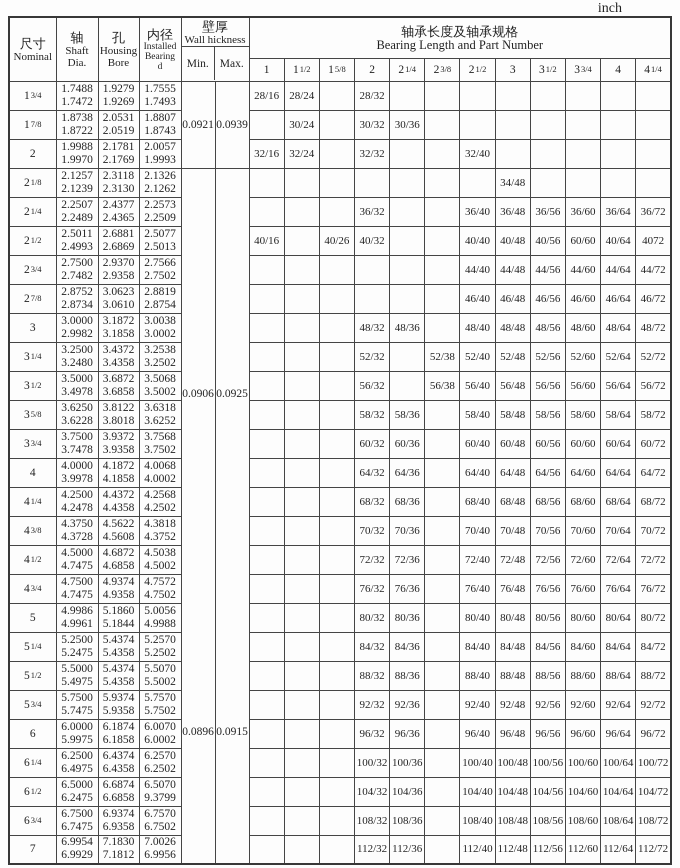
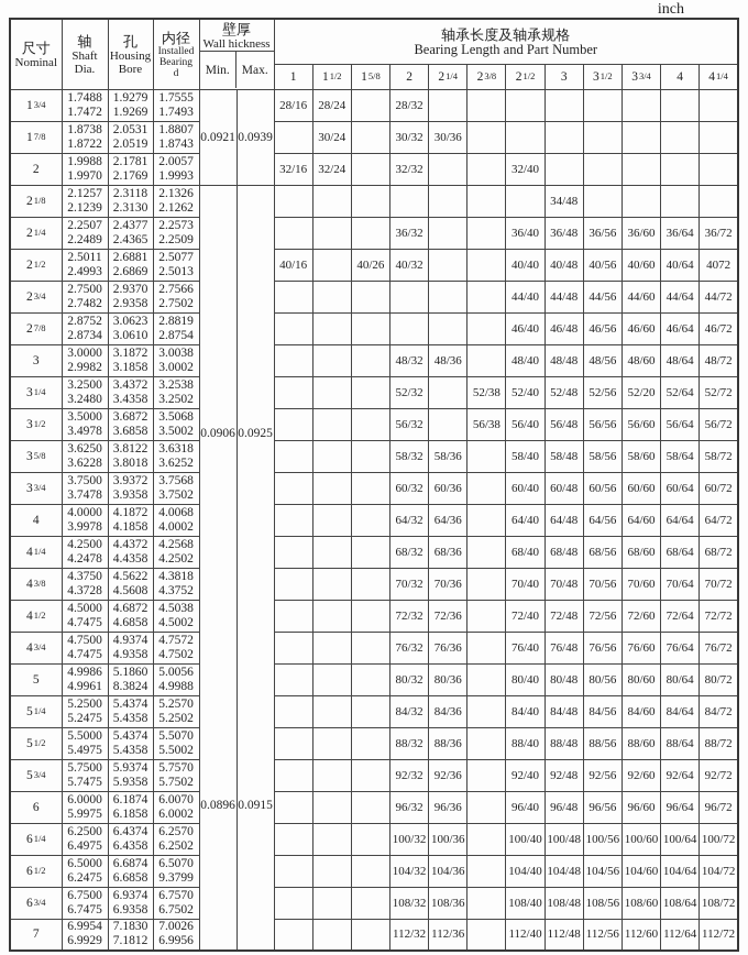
  inch
  尺寸 Nominal	轴 Shaft Dia.	孔 Housing Bore	内径 Installed Bearing d	壁厚 Wall hickness Min. Max.	轴承长度及轴承规格 Bearing Length and Part Number
  1	11/2	15/8	2	21/4	23/8	21/2	3	31/2	33/4	4	41/4
  13/4	1.74881.7472	1.92791.9269	1.75551.7493	0.0921	0.0939	28/16	28/24		28/32
  17/8	1.87381.8722	2.05312.0519	1.88071.8743		30/24		30/32	30/36
  2	1.99881.9970	2.17812.1769	2.00571.9993	32/16	32/24		32/32			32/40
  21/8	2.12572.1239	2.31182.3130	2.13262.1262	0.0906	0.0925								34/48
  21/4	2.25072.2489	2.43772.4365	2.25732.2509				36/32			36/40	36/48	36/56	36/60	36/64	36/72
- 21/2	2.50112.4993	2.68812.6869	2.50772.5013	40/16		40/26	40/32			40/40	40/48	40/56	60/60	40/64	4072
+ 21/2	2.50112.4993	2.68812.6869	2.50772.5013	40/16		40/26	40/32			40/40	40/48	40/56	40/60	40/64	4072
  23/4	2.75002.7482	2.93702.9358	2.75662.7502							44/40	44/48	44/56	44/60	44/64	44/72
  27/8	2.87522.8734	3.06233.0610	2.88192.8754							46/40	46/48	46/56	46/60	46/64	46/72
  3	3.00002.9982	3.18723.1858	3.00383.0002				48/32	48/36		48/40	48/48	48/56	48/60	48/64	48/72
- 31/4	3.25003.2480	3.43723.4358	3.25383.2502				52/32		52/38	52/40	52/48	52/56	52/60	52/64	52/72
+ 31/4	3.25003.2480	3.43723.4358	3.25383.2502				52/32		52/38	52/40	52/48	52/56	52/20	52/64	52/72
  31/2	3.50003.4978	3.68723.6858	3.50683.5002				56/32		56/38	56/40	56/48	56/56	56/60	56/64	56/72
  35/8	3.62503.6228	3.81223.8018	3.63183.6252				58/32	58/36		58/40	58/48	58/56	58/60	58/64	58/72
  33/4	3.75003.7478	3.93723.9358	3.75683.7502				60/32	60/36		60/40	60/48	60/56	60/60	60/64	60/72
  4	4.00003.9978	4.18724.1858	4.00684.0002				64/32	64/36		64/40	64/48	64/56	64/60	64/64	64/72
  41/4	4.25004.2478	4.43724.4358	4.25684.2502				68/32	68/36		68/40	68/48	68/56	68/60	68/64	68/72
  43/8	4.37504.3728	4.56224.5608	4.38184.3752				70/32	70/36		70/40	70/48	70/56	70/60	70/64	70/72
  41/2	4.50004.7475	4.68724.6858	4.50384.5002				72/32	72/36		72/40	72/48	72/56	72/60	72/64	72/72
  43/4	4.75004.7475	4.93744.9358	4.75724.7502				76/32	76/36		76/40	76/48	76/56	76/60	76/64	76/72
- 5	4.99864.9961	5.18605.1844	5.00564.9988				80/32	80/36		80/40	80/48	80/56	80/60	80/64	80/72
+ 5	4.99864.9961	5.18608.3824	5.00564.9988				80/32	80/36		80/40	80/48	80/56	80/60	80/64	80/72
  51/4	5.25005.2475	5.43745.4358	5.25705.2502				84/32	84/36		84/40	84/48	84/56	84/60	84/64	84/72
  51/2	5.50005.4975	5.43745.4358	5.50705.5002				88/32	88/36		88/40	88/48	88/56	88/60	88/64	88/72
  53/4	5.75005.7475	5.93745.9358	5.75705.7502				92/32	92/36		92/40	92/48	92/56	92/60	92/64	92/72
  6	6.00005.9975	6.18746.1858	6.00706.0002	0.0896	0.0915				96/32	96/36		96/40	96/48	96/56	96/60	96/64	96/72
  61/4	6.25006.4975	6.43746.4358	6.25706.2502				100/32	100/36		100/40	100/48	100/56	100/60	100/64	100/72
  61/2	6.50006.2475	6.68746.6858	6.50709.3799				104/32	104/36		104/40	104/48	104/56	104/60	104/64	104/72
  63/4	6.75006.7475	6.93746.9358	6.75706.7502				108/32	108/36		108/40	108/48	108/56	108/60	108/64	108/72
  7	6.99546.9929	7.18307.1812	7.00266.9956				112/32	112/36		112/40	112/48	112/56	112/60	112/64	112/72
